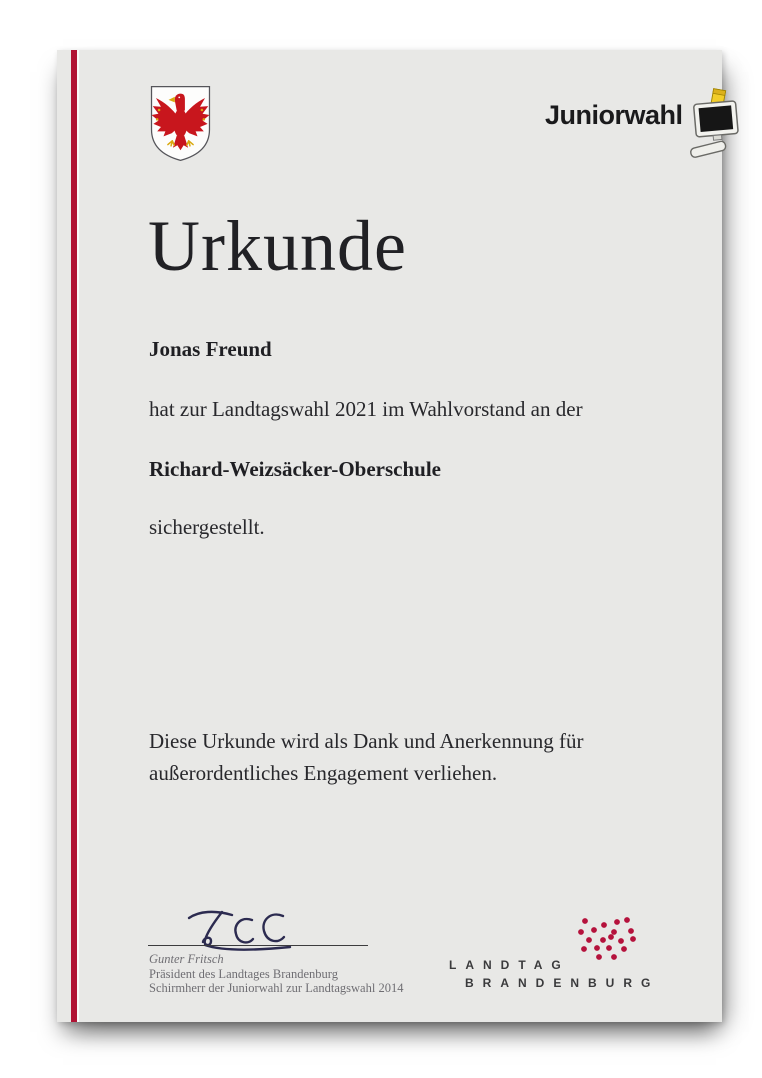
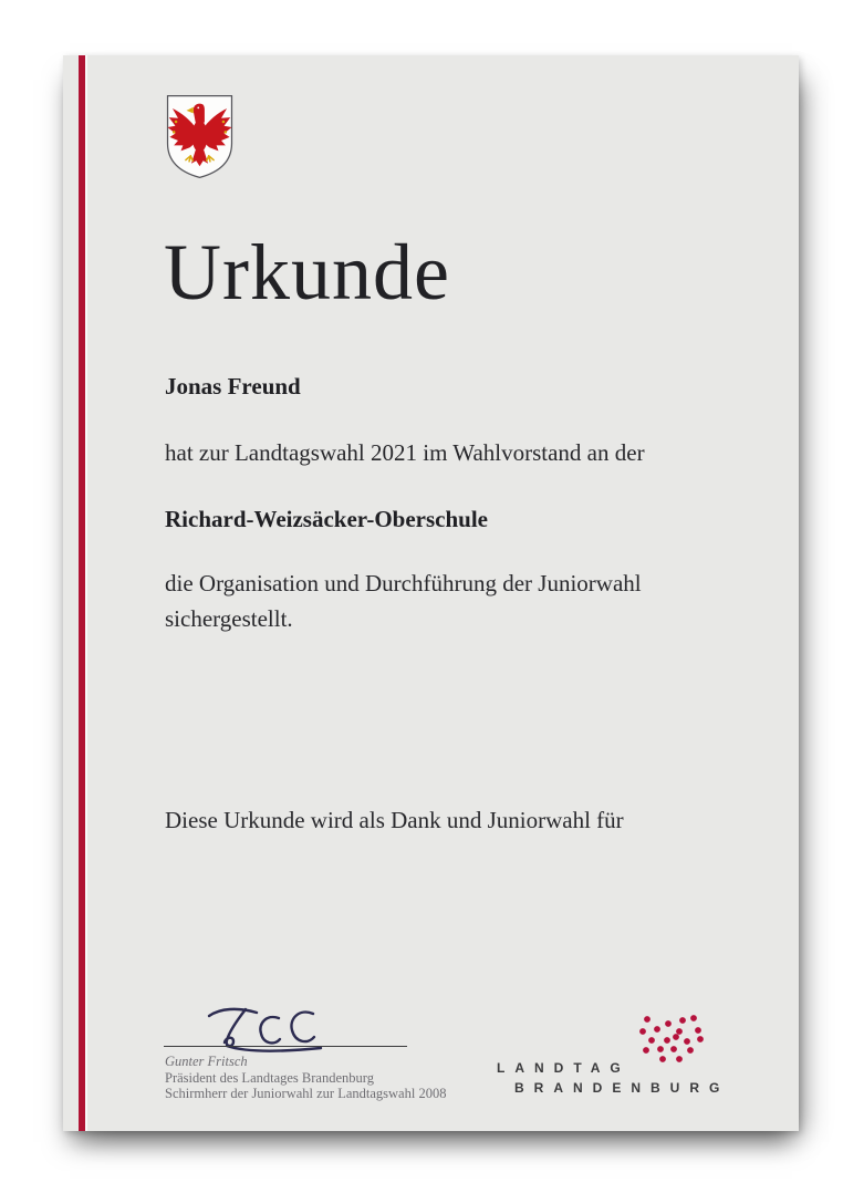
- Juniorwahl
  Urkunde
  Jonas Freund
  hat zur Landtagswahl 2021 im Wahlvorstand an der
  Richard-Weizsäcker-Oberschule
+ die Organisation und Durchführung der Juniorwahl
  sichergestellt.
- Diese Urkunde wird als Dank und Anerkennung für
+ Diese Urkunde wird als Dank und Juniorwahl für
- außerordentliches Engagement verliehen.
  Gunter Fritsch
  Präsident des Landtages Brandenburg
- Schirmherr der Juniorwahl zur Landtagswahl 2014
+ Schirmherr der Juniorwahl zur Landtagswahl 2008
  LANDTAG
  BRANDENBURG
